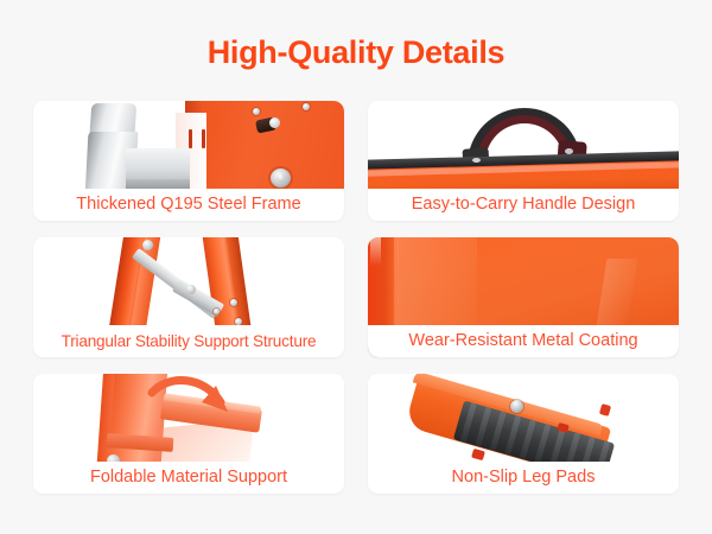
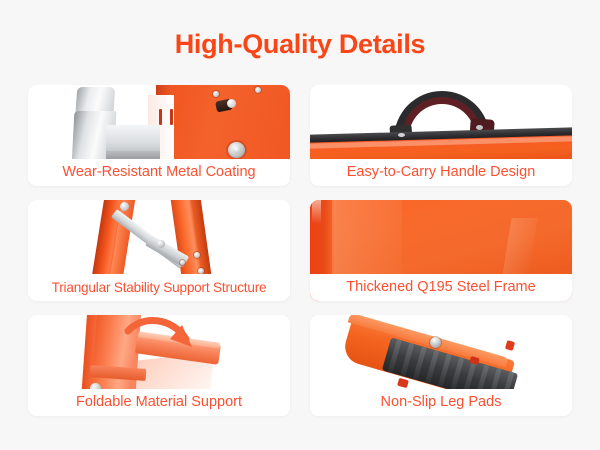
  High-Quality Details
- Thickened Q195 Steel Frame
+ Wear-Resistant Metal Coating
  Easy-to-Carry Handle Design
  Triangular Stability Support Structure
- Wear-Resistant Metal Coating
+ Thickened Q195 Steel Frame
  Foldable Material Support
  Non-Slip Leg Pads
